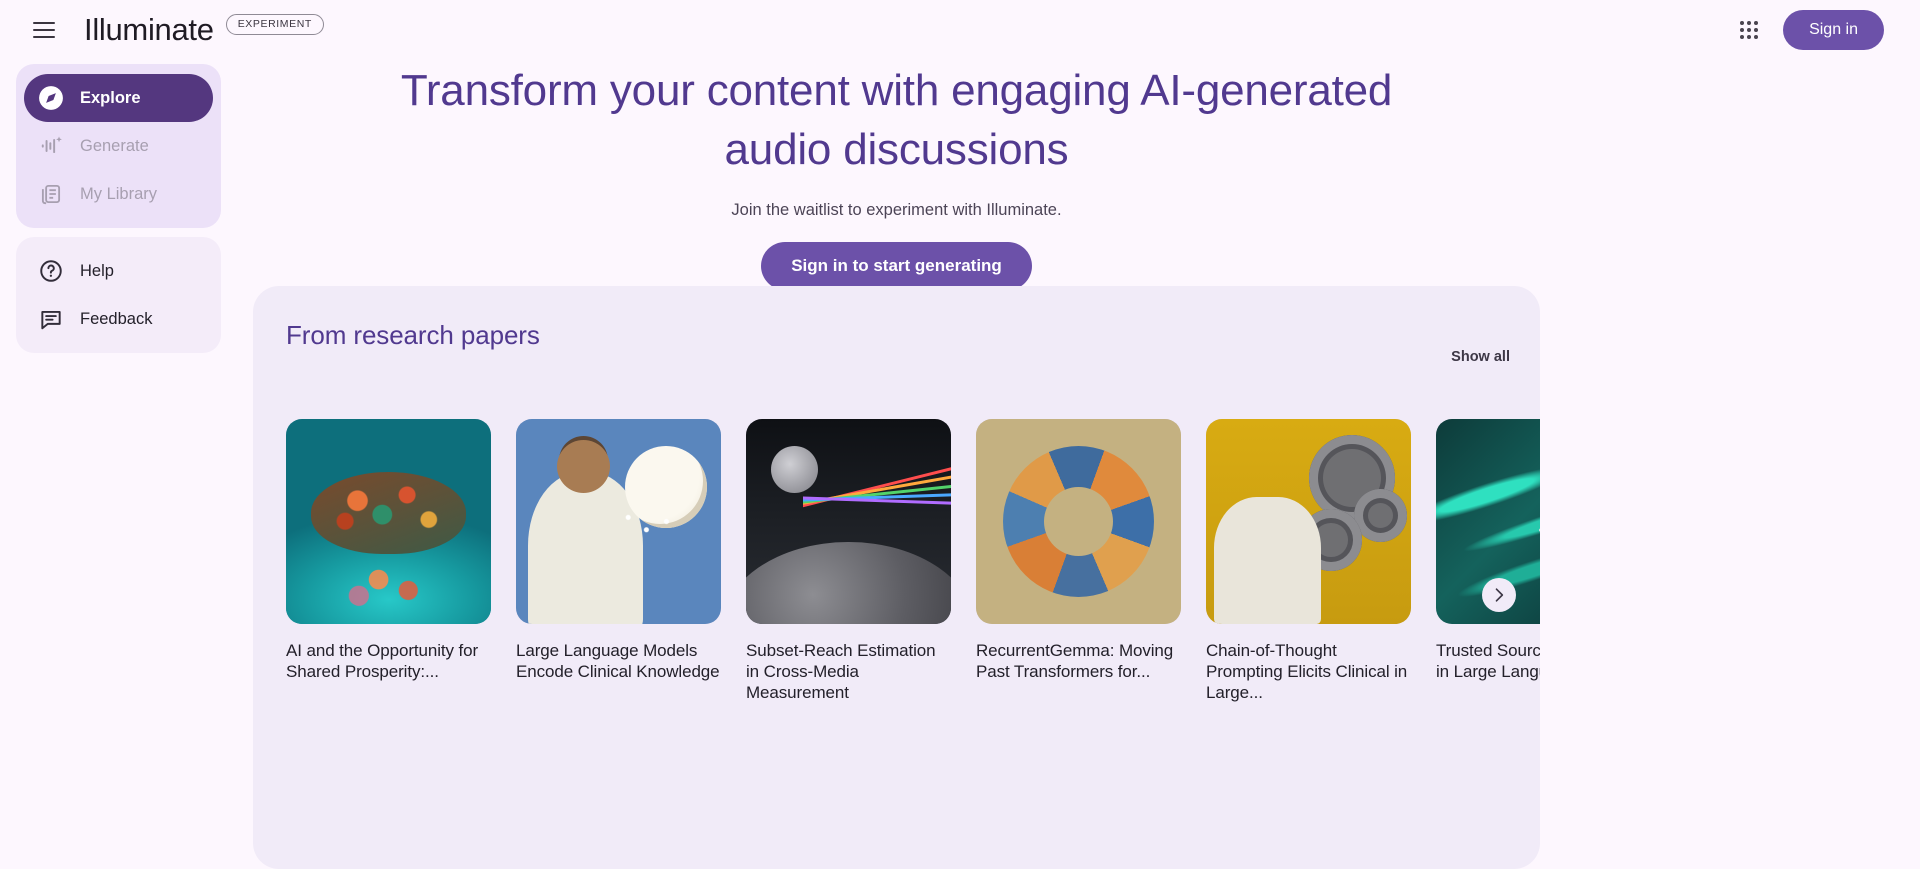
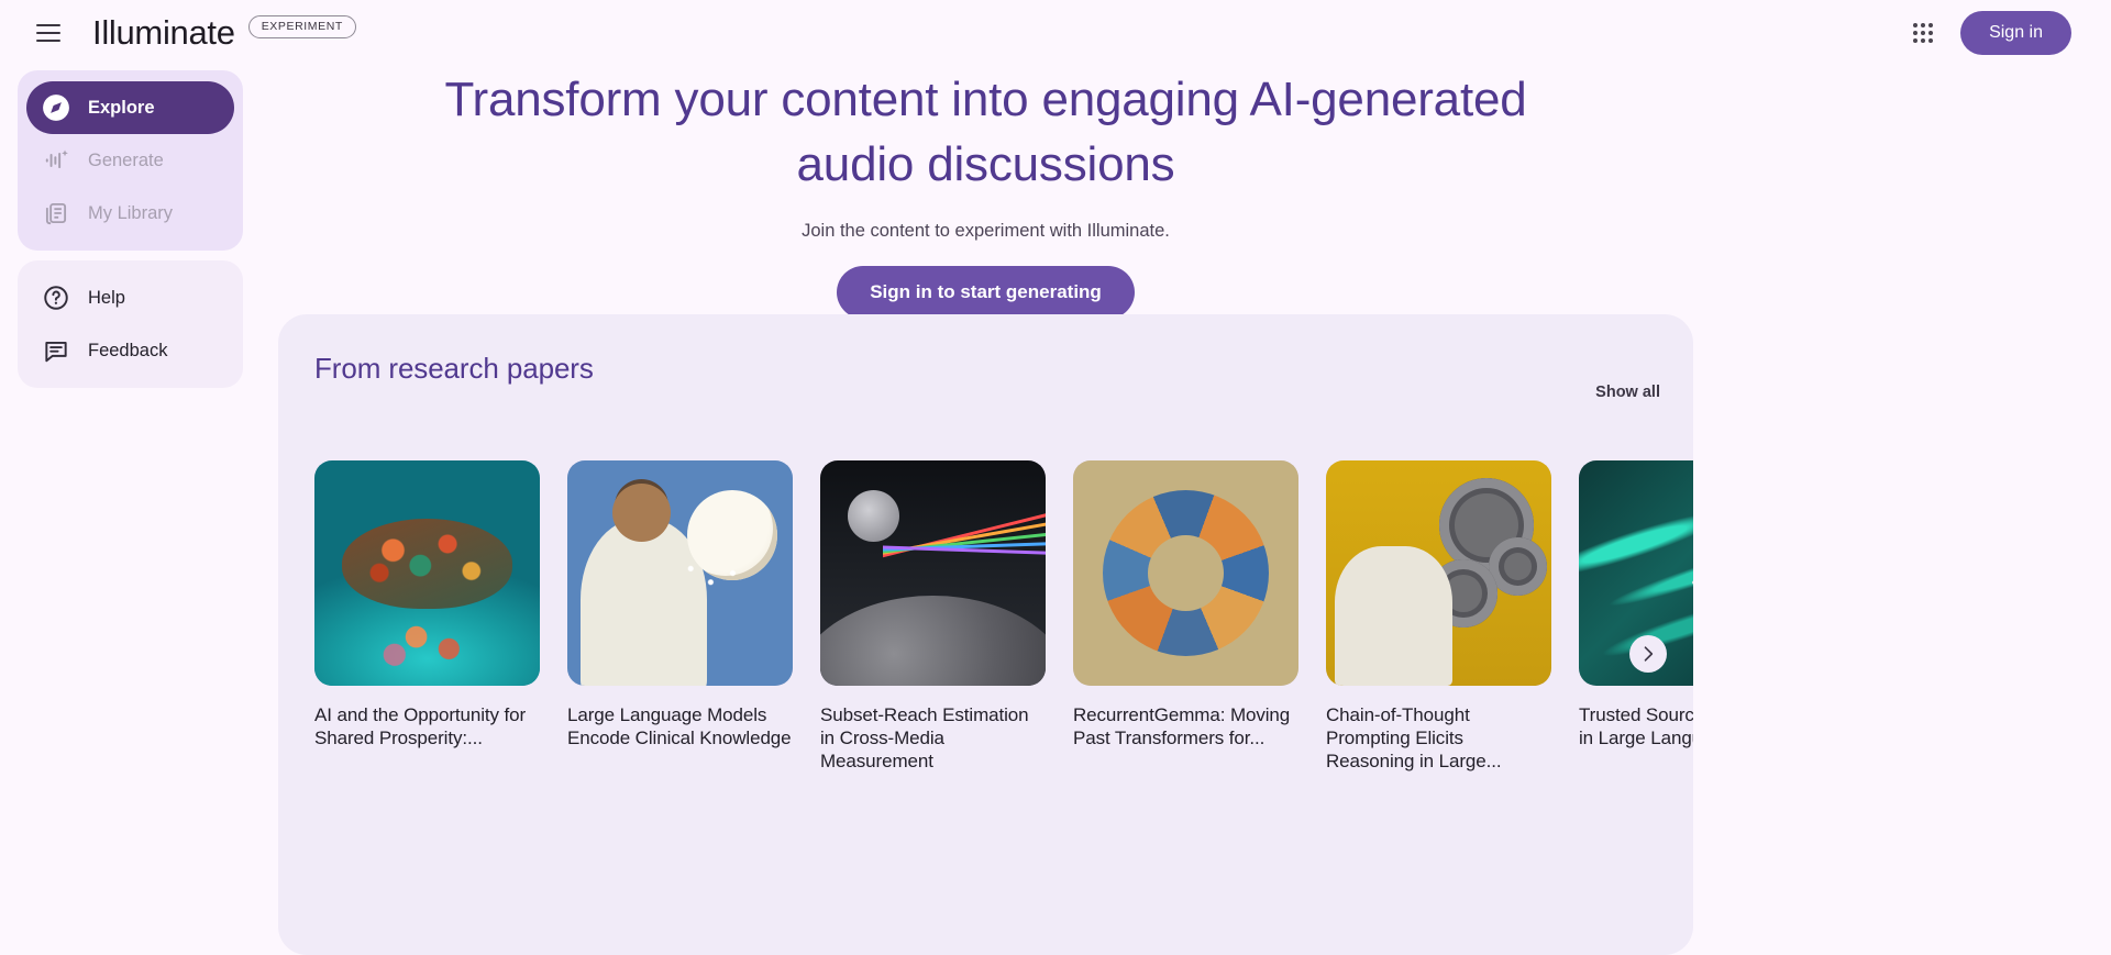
  Illuminate
  EXPERIMENT
  Sign in
  Explore
  Generate
  My Library
  Help
  Feedback
- Transform your content with engaging AI-generated audio discussions
+ Transform your content into engaging AI-generated audio discussions
- Join the waitlist to experiment with Illuminate.
+ Join the content to experiment with Illuminate.
  Sign in to start generating
  From research papers
  Show all
  AI and the Opportunity for Shared Prosperity:...
  Large Language Models Encode Clinical Knowledge
  Subset-Reach Estimation in Cross-Media Measurement
  RecurrentGemma: Moving Past Transformers for...
- Chain-of-Thought Prompting Elicits Clinical in Large...
+ Chain-of-Thought Prompting Elicits Reasoning in Large...
